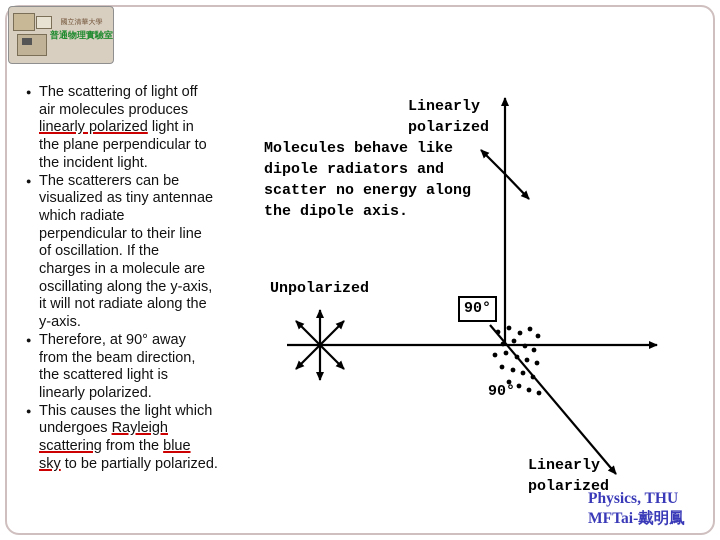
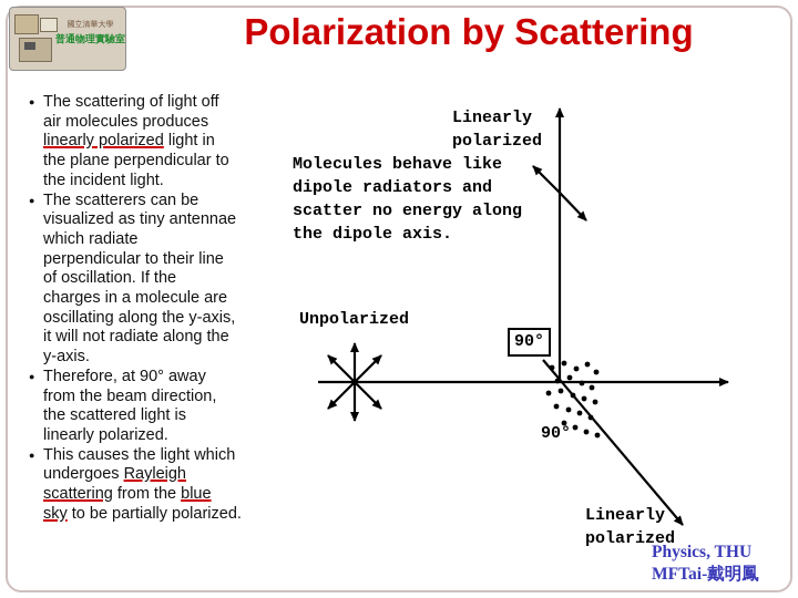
  普通物理實驗室
+ Polarization by Scattering
  ●
  The scattering of light off
  air molecules produces
  linearly polarized light in
  the plane perpendicular to
  the incident light.
  ●
  The scatterers can be
  visualized as tiny antennae
  which radiate
  perpendicular to their line
  of oscillation. If the
  charges in a molecule are
  oscillating along the y-axis,
  it will not radiate along the
  y-axis.
  ●
  Therefore, at 90° away
  from the beam direction,
  the scattered light is
  linearly polarized.
  ●
  This causes the light which
  undergoes Rayleigh
  scattering from the blue
  sky to be partially polarized.
  Linearly
  polarized
  Molecules behave like
  dipole radiators and
  scatter no energy along
  the dipole axis.
  Unpolarized
  90°
  90°
  Linearly
  polarized
  Physics, THU
  MFTai-戴明鳳
